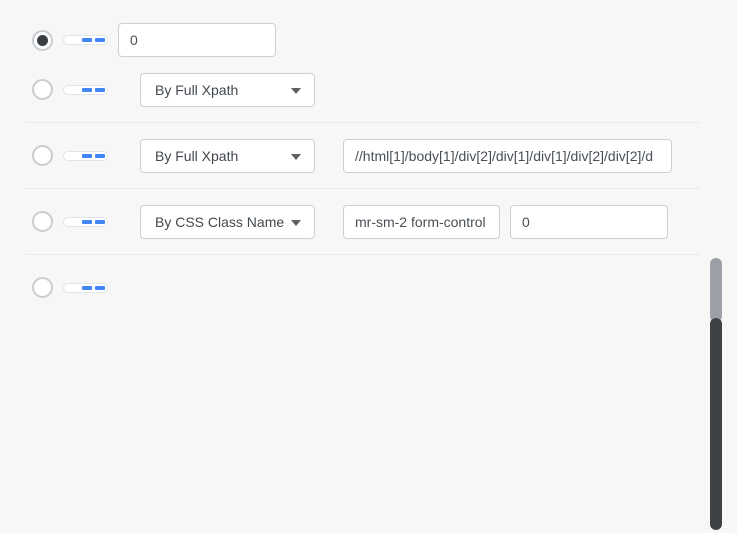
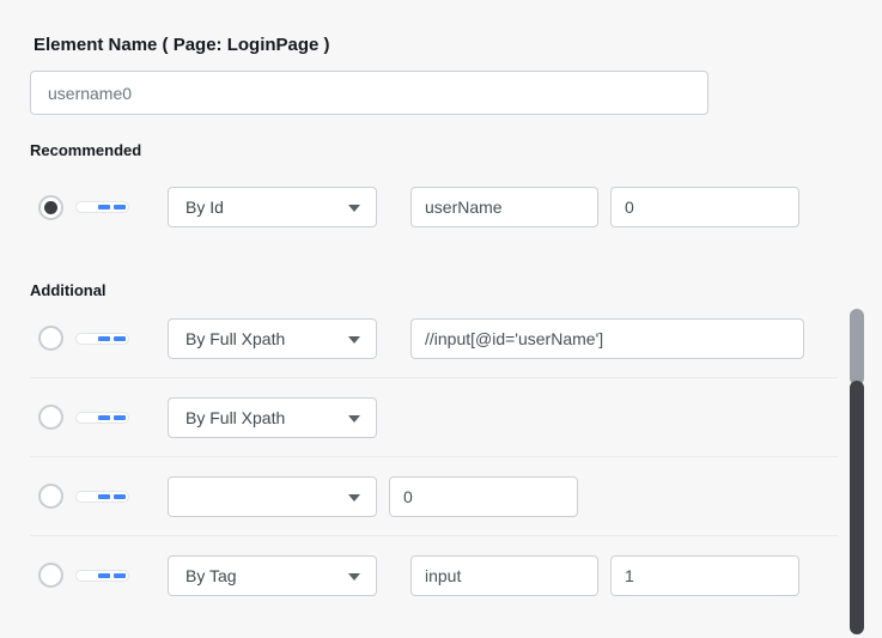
+ Element Name ( Page: LoginPage )
+ username0
+ Recommended
+ By Id
+ userName
  0
+ Additional
  By Full Xpath
+ //input[@id='userName']
  By Full Xpath
- //html[1]/body[1]/div[2]/div[1]/div[1]/div[2]/div[2]/d
- By CSS Class Name
- mr-sm-2 form-control
  0
+ By Tag
+ input
+ 1
